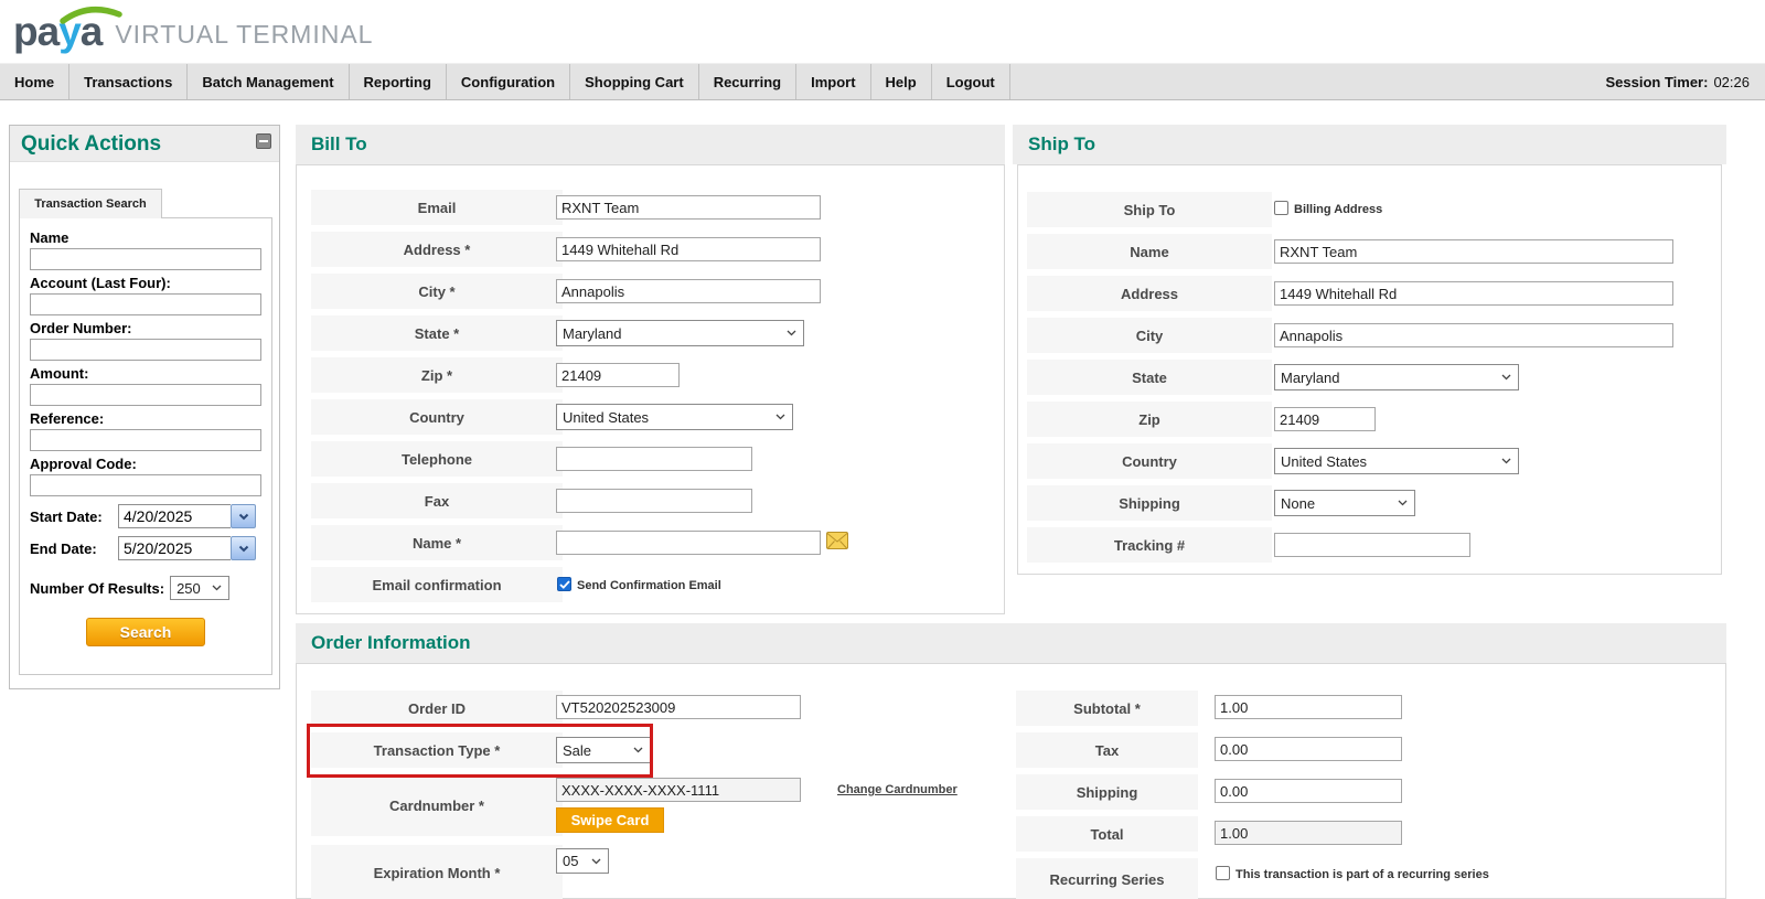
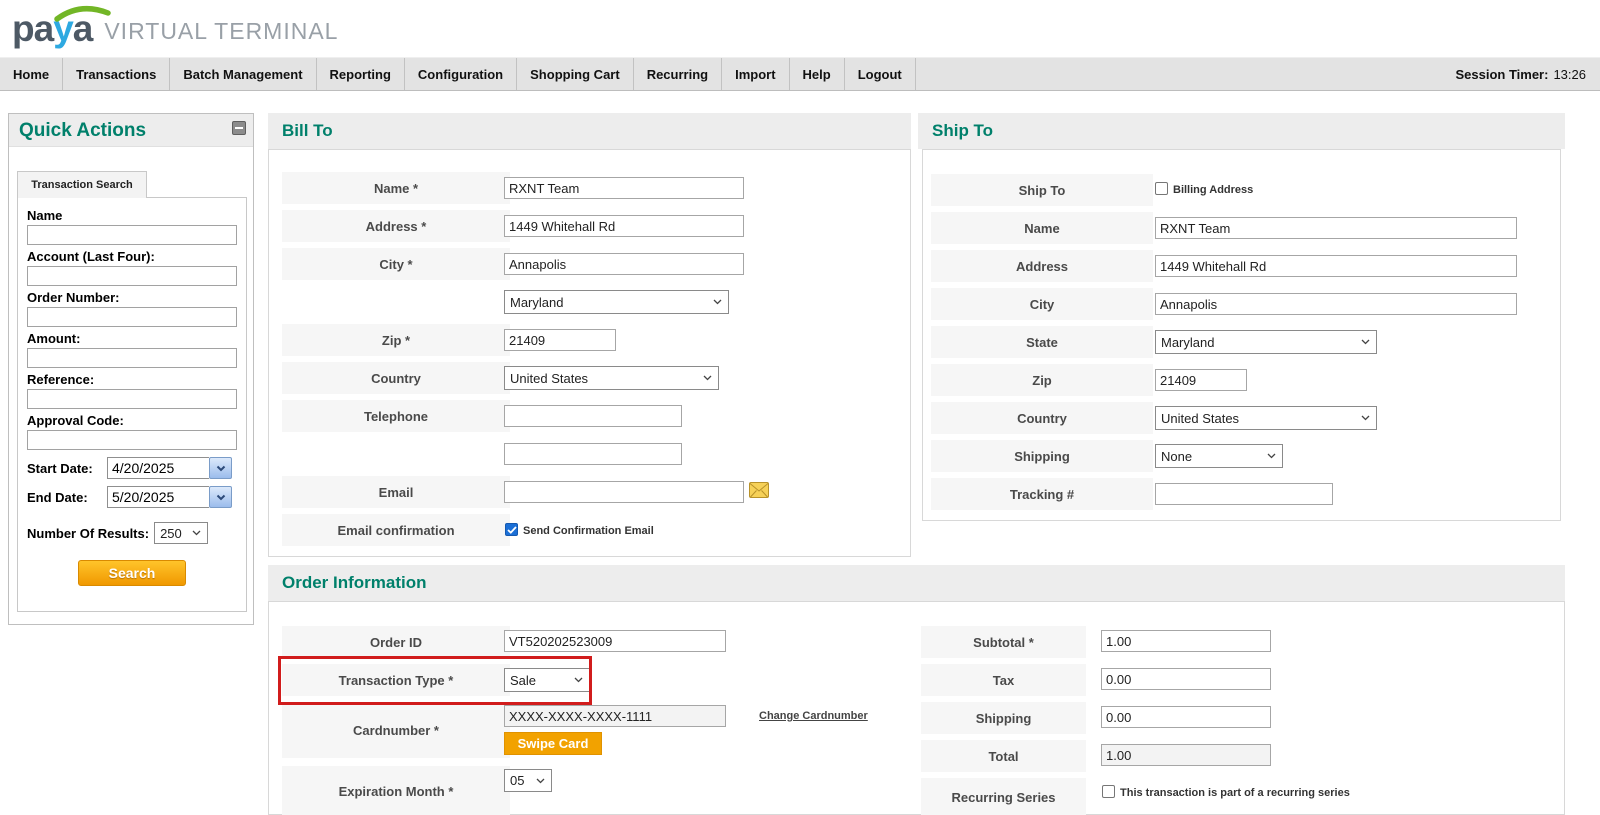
  paya
  VIRTUAL TERMINAL
  Home
  Transactions
  Batch Management
  Reporting
  Configuration
  Shopping Cart
  Recurring
  Import
  Help
  Logout
  Session Timer:
- 02:26
+ 13:26
  Quick Actions
  Transaction Search
  Name
  Account (Last Four):
  Order Number:
  Amount:
  Reference:
  Approval Code:
  Start Date:
  4/20/2025
  End Date:
  5/20/2025
  Number Of Results:
  250
  Search
  Bill To
- Email
+ Name *
  RXNT Team
  Address *
  1449 Whitehall Rd
  City *
  Annapolis
- State *
  Maryland
  Zip *
  21409
  Country
  United States
  Telephone
- Fax
- Name *
+ Email
  Email confirmation
  Send Confirmation Email
  Ship To
  Ship To
  Billing Address
  Name
  RXNT Team
  Address
  1449 Whitehall Rd
  City
  Annapolis
  State
  Maryland
  Zip
  21409
  Country
  United States
  Shipping
  None
  Tracking #
  Order Information
  Order ID
  VT520202523009
  Transaction Type *
  Sale
  Cardnumber *
  XXXX-XXXX-XXXX-1111
  Change Cardnumber
  Swipe Card
  Expiration Month *
  05
  Subtotal *
  1.00
  Tax
  0.00
  Shipping
  0.00
  Total
  1.00
  Recurring Series
  This transaction is part of a recurring series
